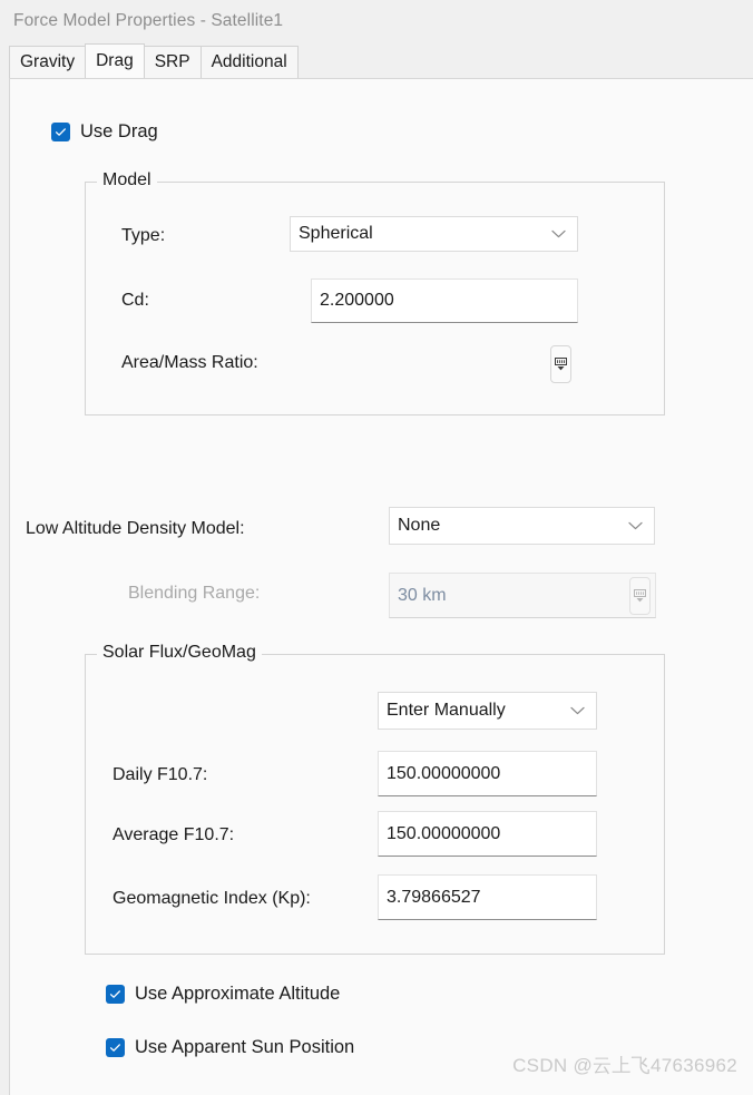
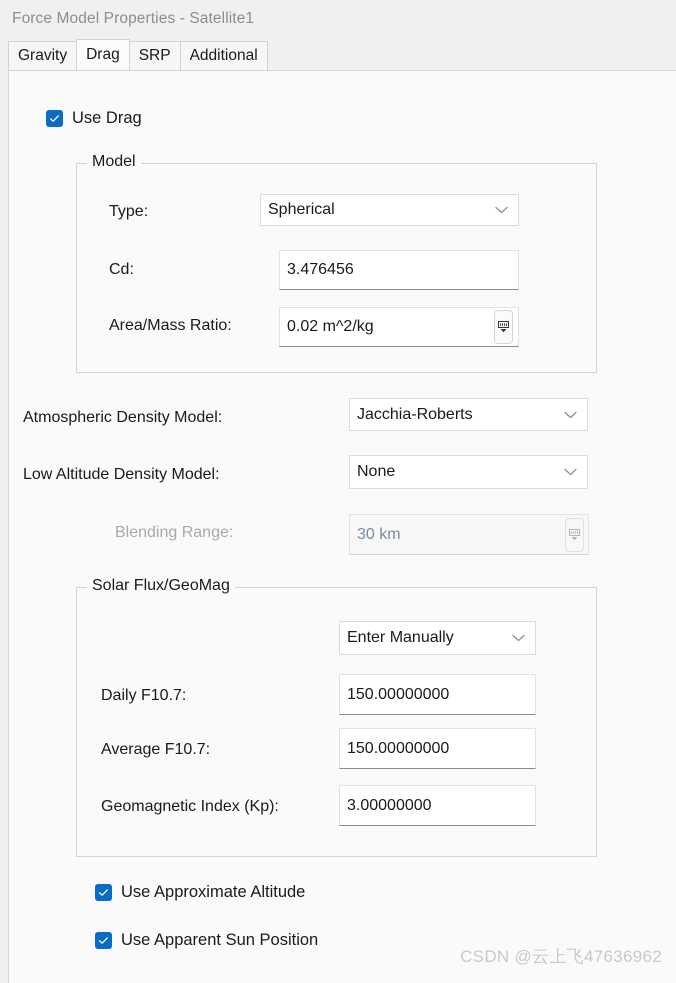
  Force Model Properties - Satellite1
  Gravity
  Drag
  SRP
  Additional
  Use Drag
  Model
  Type:
  Spherical
  Cd:
- 2.200000
+ 3.476456
  Area/Mass Ratio:
+ 0.02 m^2/kg
+ Atmospheric Density Model:
+ Jacchia-Roberts
  Low Altitude Density Model:
  None
  Blending Range:
  30 km
  Solar Flux/GeoMag
  Enter Manually
  Daily F10.7:
  150.00000000
  Average F10.7:
  150.00000000
  Geomagnetic Index (Kp):
- 3.79866527
+ 3.00000000
  Use Approximate Altitude
  Use Apparent Sun Position
  CSDN @云上飞47636962
